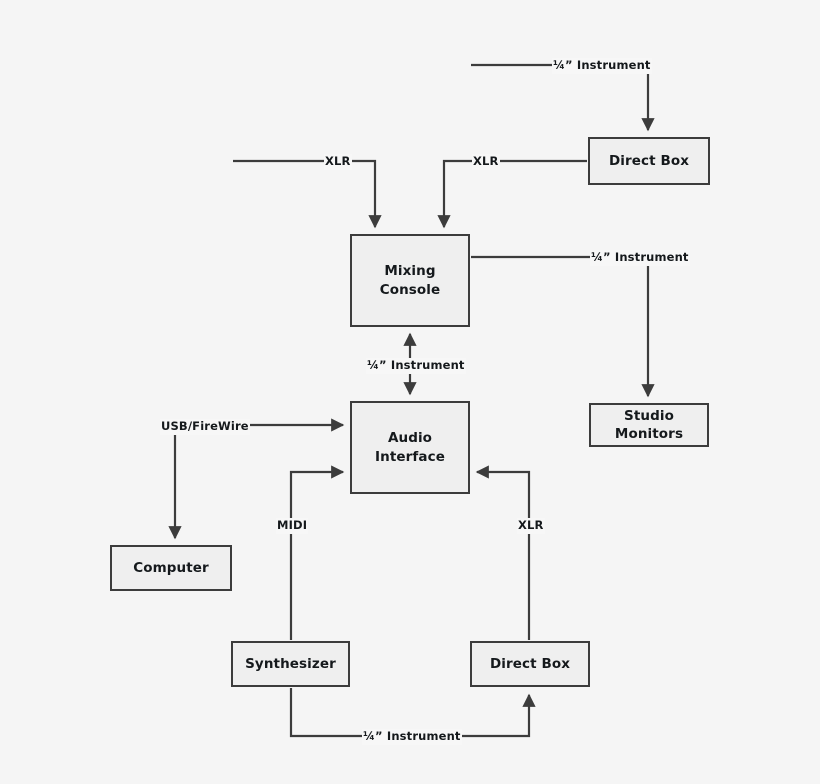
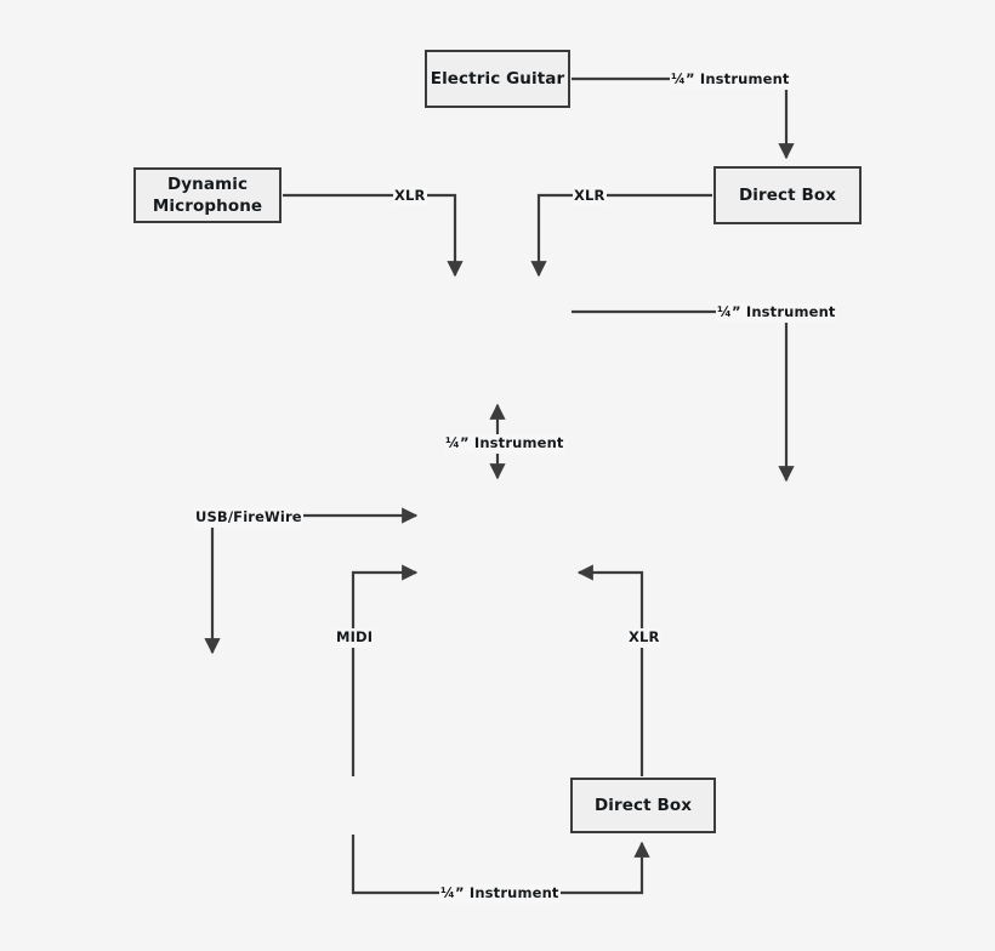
+ Electric Guitar
+ Dynamic
+ Microphone
  Direct Box
- Mixing Console
- Studio Monitors
- Audio Interface
- Computer
- Synthesizer
  Direct Box
  ¼” Instrument
  XLR
  XLR
  ¼” Instrument
  ¼” Instrument
  USB/FireWire
  MIDI
  XLR
  ¼” Instrument
